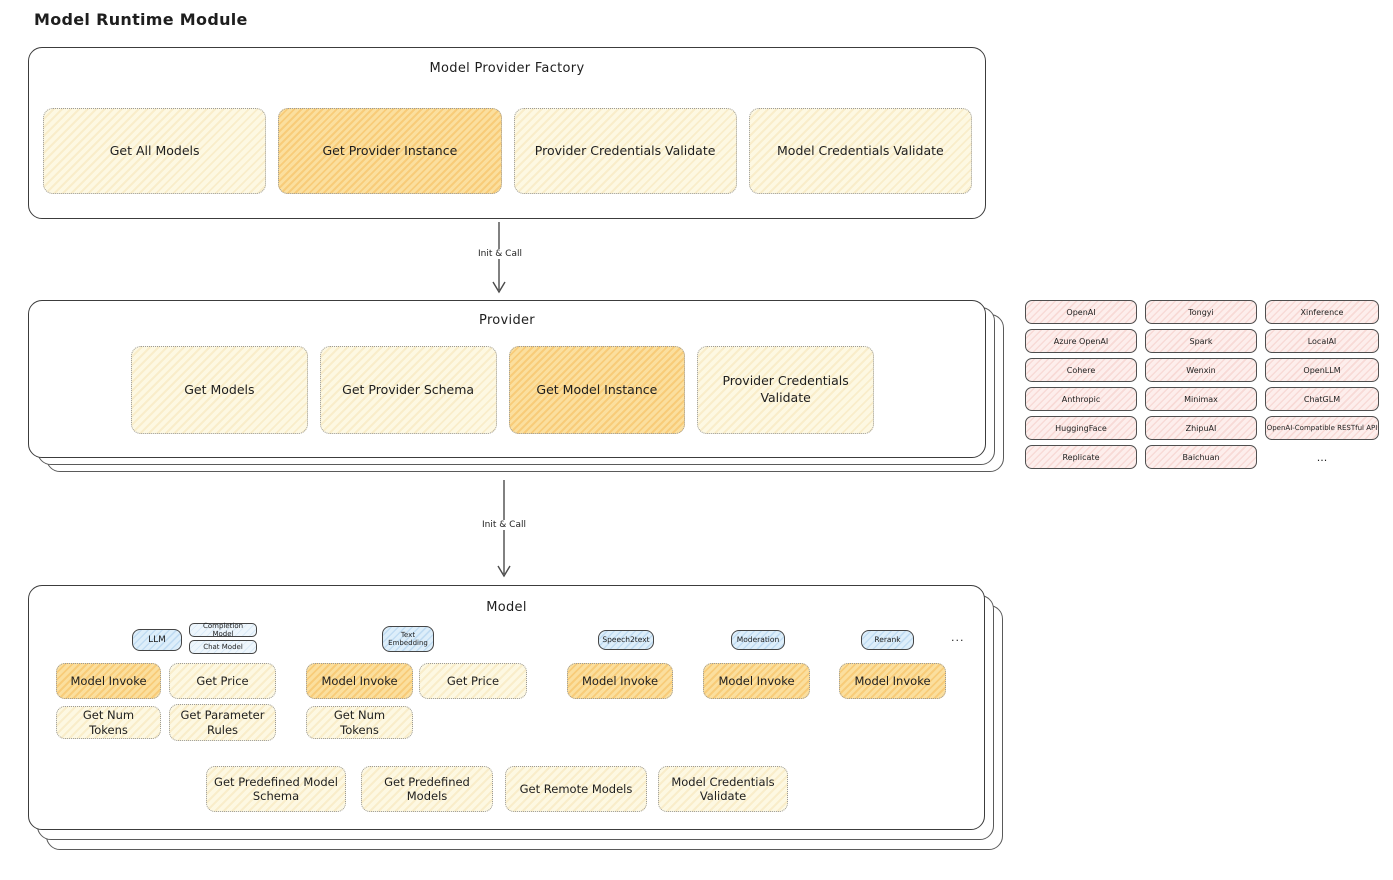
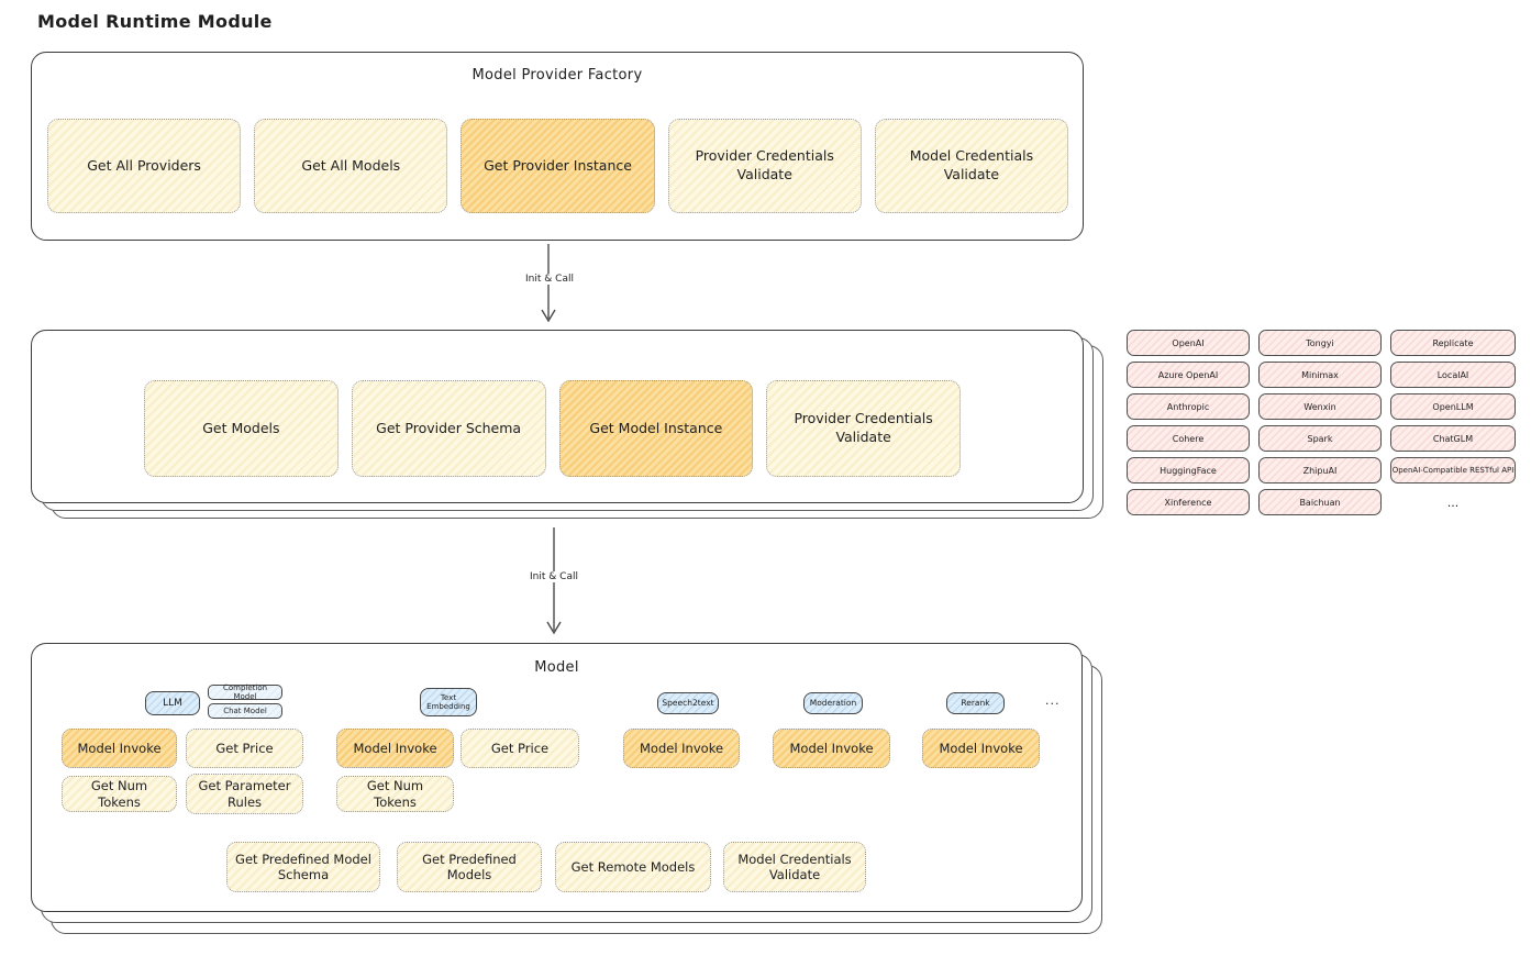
  Model Runtime Module
  Model Provider Factory
+ Get All Providers
  Get All Models
  Get Provider Instance
  Provider Credentials Validate
  Model Credentials Validate
  Init & Call
- Provider
  Get Models
  Get Provider Schema
  Get Model Instance
  Provider Credentials Validate
  OpenAI
  Tongyi
- Xinference
+ Replicate
  Azure OpenAI
- Spark
+ Minimax
  LocalAI
- Cohere
+ Anthropic
  Wenxin
  OpenLLM
- Anthropic
+ Cohere
- Minimax
+ Spark
  ChatGLM
  HuggingFace
  ZhipuAI
  OpenAI-Compatible RESTful API
- Replicate
+ Xinference
  Baichuan
  ...
  Init & Call
  Model
  LLM
  Completion Model
  Chat Model
  Text Embedding
  Speech2text
  Moderation
  Rerank
  ...
  Model Invoke
  Get Price
  Model Invoke
  Get Price
  Model Invoke
  Model Invoke
  Model Invoke
  Get Num Tokens
  Get Parameter Rules
  Get Num Tokens
  Get Predefined Model Schema
  Get Predefined Models
  Get Remote Models
  Model Credentials Validate
